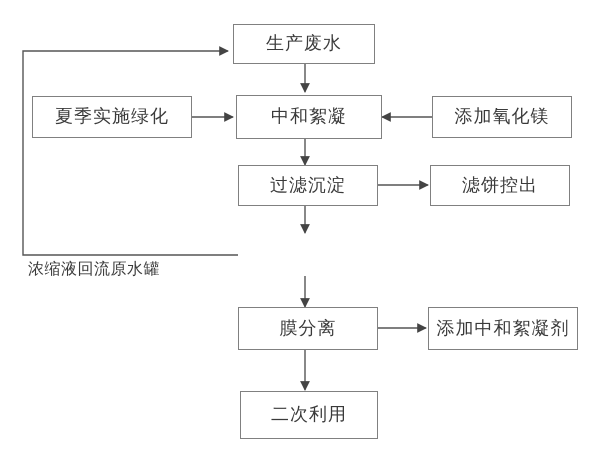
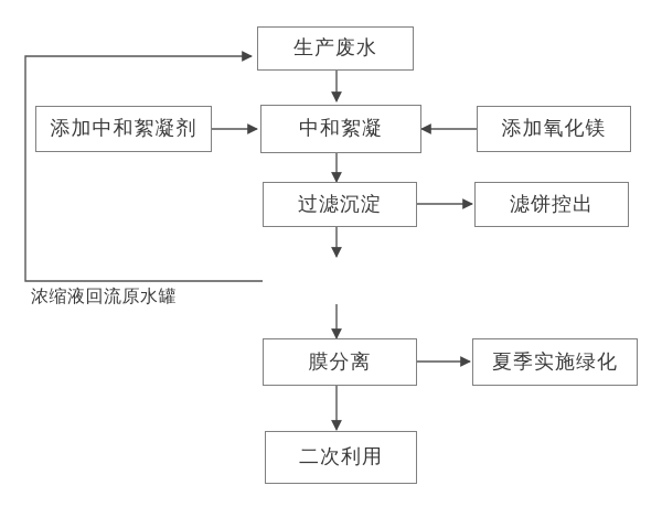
  生产废水
- 夏季实施绿化
+ 添加中和絮凝剂
  中和絮凝
  添加氧化镁
  过滤沉淀
  滤饼控出
  浓缩液回流原水罐
  膜分离
- 添加中和絮凝剂
+ 夏季实施绿化
  二次利用
